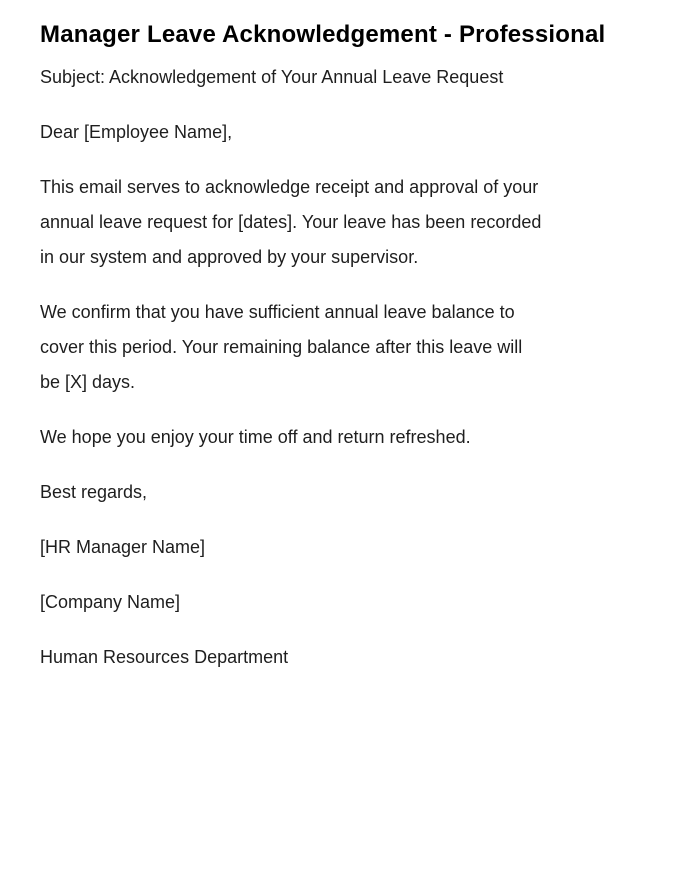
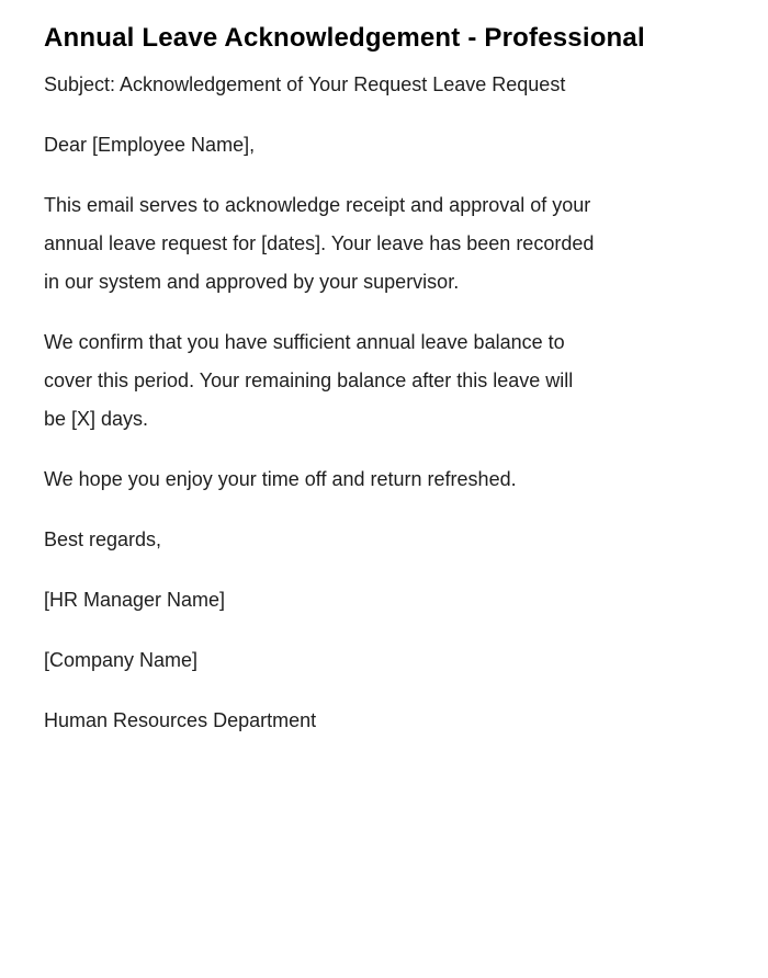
- Manager Leave Acknowledgement - Professional
+ Annual Leave Acknowledgement - Professional
- Subject: Acknowledgement of Your Annual Leave Request
+ Subject: Acknowledgement of Your Request Leave Request
  Dear [Employee Name],
  This email serves to acknowledge receipt and approval of your
  annual leave request for [dates]. Your leave has been recorded
  in our system and approved by your supervisor.
  We confirm that you have sufficient annual leave balance to
  cover this period. Your remaining balance after this leave will
  be [X] days.
  We hope you enjoy your time off and return refreshed.
  Best regards,
  [HR Manager Name]
  [Company Name]
  Human Resources Department
